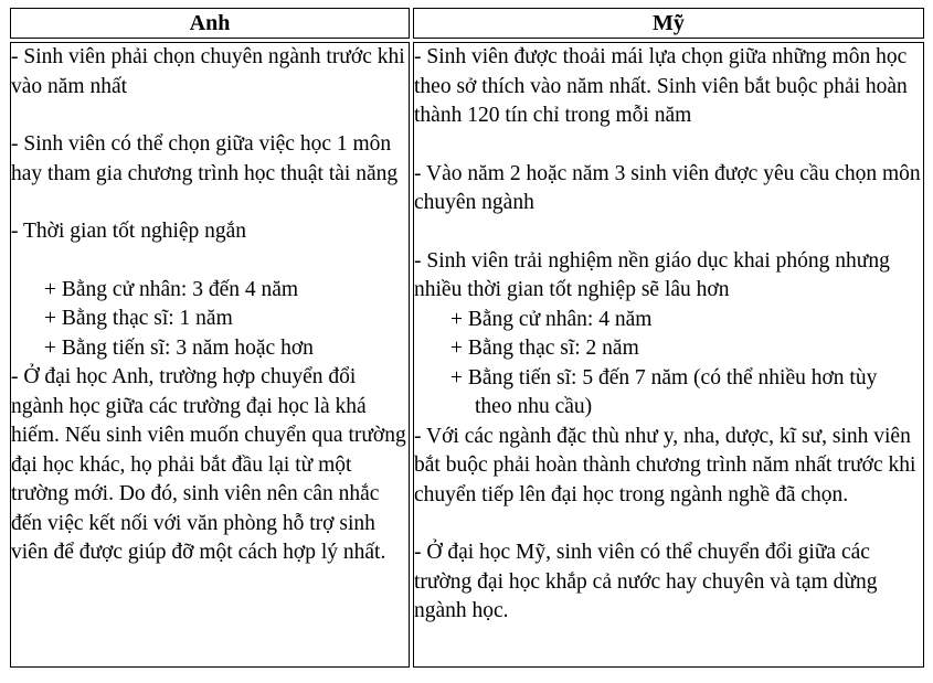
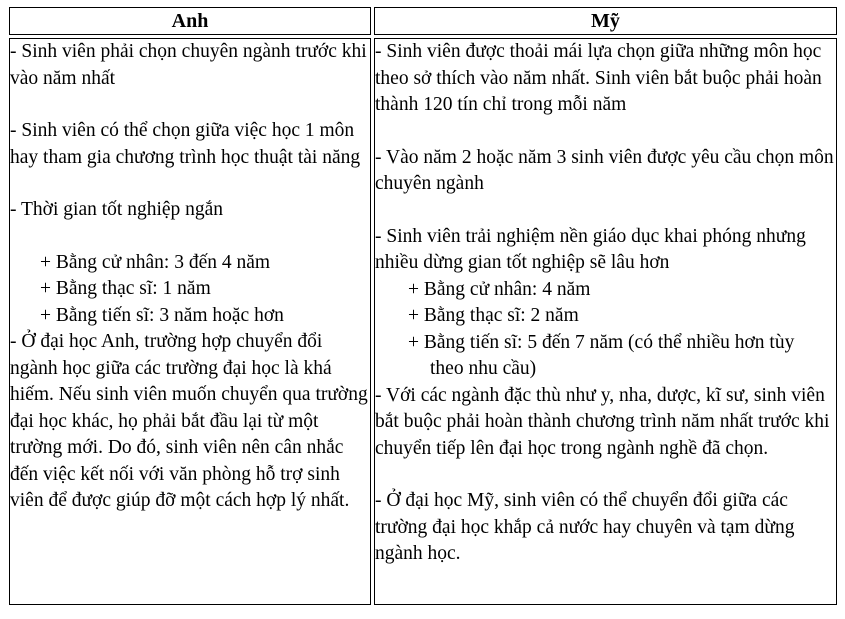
  Anh	Mỹ
- - Sinh viên phải chọn chuyên ngành trước khi vào năm nhất - Sinh viên có thể chọn giữa việc học 1 môn hay tham gia chương trình học thuật tài năng - Thời gian tốt nghiệp ngắn + Bằng cử nhân: 3 đến 4 năm + Bằng thạc sĩ: 1 năm + Bằng tiến sĩ: 3 năm hoặc hơn - Ở đại học Anh, trường hợp chuyển đổi ngành học giữa các trường đại học là khá hiếm. Nếu sinh viên muốn chuyển qua trường đại học khác, họ phải bắt đầu lại từ một trường mới. Do đó, sinh viên nên cân nhắc đến việc kết nối với văn phòng hỗ trợ sinh viên để được giúp đỡ một cách hợp lý nhất.	- Sinh viên được thoải mái lựa chọn giữa những môn học theo sở thích vào năm nhất. Sinh viên bắt buộc phải hoàn thành 120 tín chỉ trong mỗi năm - Vào năm 2 hoặc năm 3 sinh viên được yêu cầu chọn môn chuyên ngành - Sinh viên trải nghiệm nền giáo dục khai phóng nhưng nhiều thời gian tốt nghiệp sẽ lâu hơn + Bằng cử nhân: 4 năm + Bằng thạc sĩ: 2 năm + Bằng tiến sĩ: 5 đến 7 năm (có thể nhiều hơn tùy theo nhu cầu) - Với các ngành đặc thù như y, nha, dược, kĩ sư, sinh viên bắt buộc phải hoàn thành chương trình năm nhất trước khi chuyển tiếp lên đại học trong ngành nghề đã chọn. - Ở đại học Mỹ, sinh viên có thể chuyển đổi giữa các trường đại học khắp cả nước hay chuyên và tạm dừng ngành học.
+ - Sinh viên phải chọn chuyên ngành trước khi vào năm nhất - Sinh viên có thể chọn giữa việc học 1 môn hay tham gia chương trình học thuật tài năng - Thời gian tốt nghiệp ngắn + Bằng cử nhân: 3 đến 4 năm + Bằng thạc sĩ: 1 năm + Bằng tiến sĩ: 3 năm hoặc hơn - Ở đại học Anh, trường hợp chuyển đổi ngành học giữa các trường đại học là khá hiếm. Nếu sinh viên muốn chuyển qua trường đại học khác, họ phải bắt đầu lại từ một trường mới. Do đó, sinh viên nên cân nhắc đến việc kết nối với văn phòng hỗ trợ sinh viên để được giúp đỡ một cách hợp lý nhất.	- Sinh viên được thoải mái lựa chọn giữa những môn học theo sở thích vào năm nhất. Sinh viên bắt buộc phải hoàn thành 120 tín chỉ trong mỗi năm - Vào năm 2 hoặc năm 3 sinh viên được yêu cầu chọn môn chuyên ngành - Sinh viên trải nghiệm nền giáo dục khai phóng nhưng nhiều dừng gian tốt nghiệp sẽ lâu hơn + Bằng cử nhân: 4 năm + Bằng thạc sĩ: 2 năm + Bằng tiến sĩ: 5 đến 7 năm (có thể nhiều hơn tùy theo nhu cầu) - Với các ngành đặc thù như y, nha, dược, kĩ sư, sinh viên bắt buộc phải hoàn thành chương trình năm nhất trước khi chuyển tiếp lên đại học trong ngành nghề đã chọn. - Ở đại học Mỹ, sinh viên có thể chuyển đổi giữa các trường đại học khắp cả nước hay chuyên và tạm dừng ngành học.
